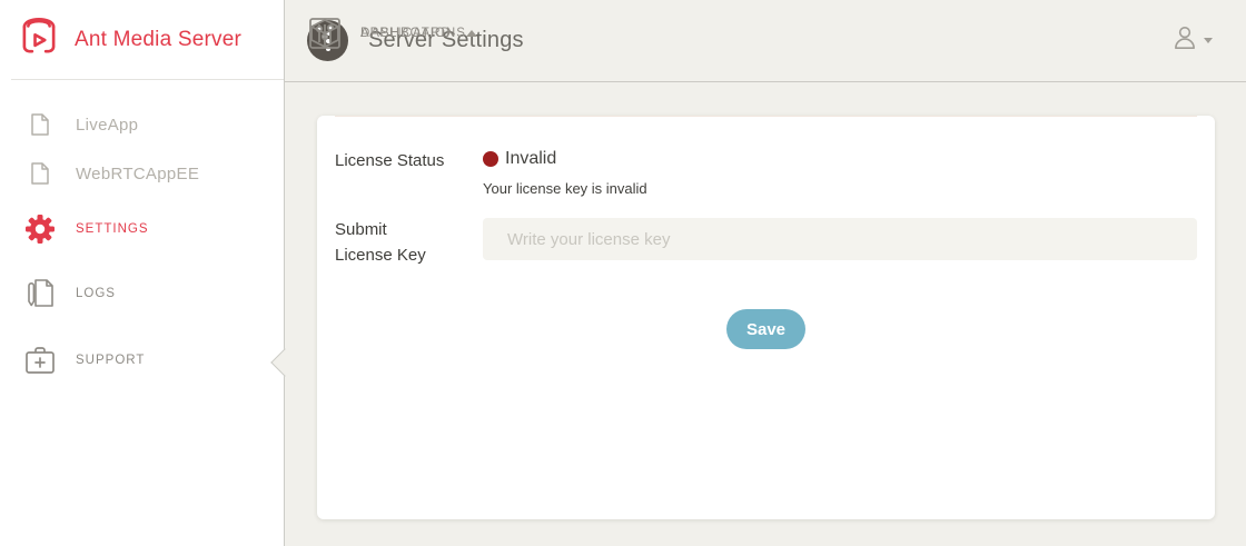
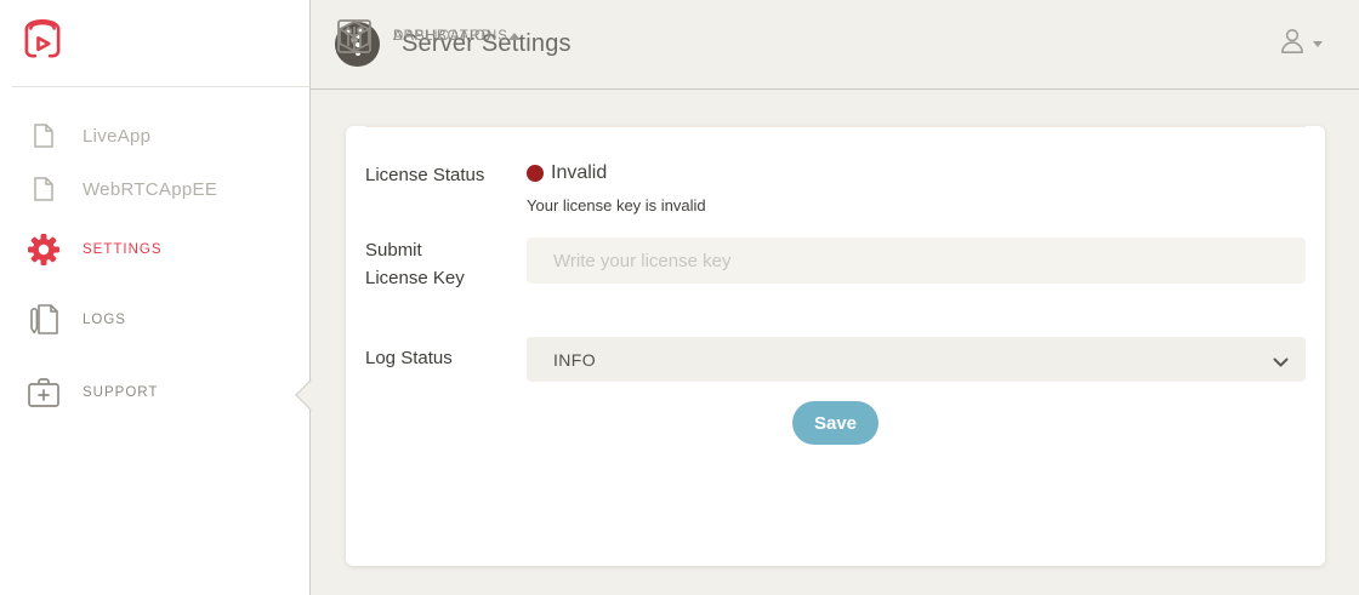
- Ant Media Server
  DASHBOARD
  APPLICATIONS
  LiveApp
  WebRTCAppEE
  SETTINGS
  LOGS
  SUPPORT
  Server Settings
  License Status
  Invalid
  Your license key is invalid
  Submit License Key
  Write your license key
+ Log Status
+ INFO
  Save
